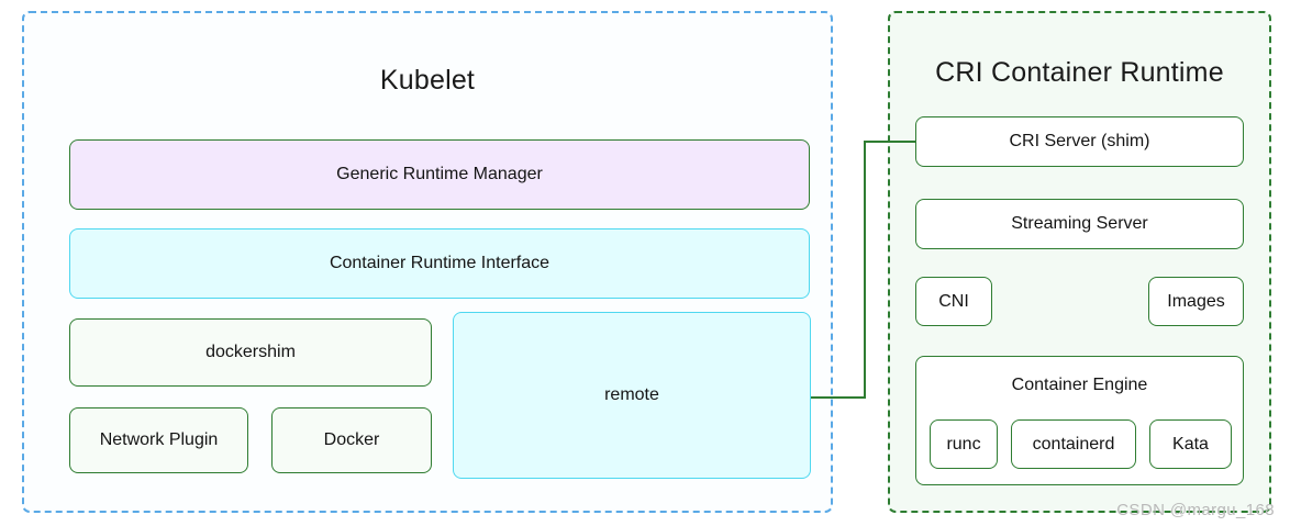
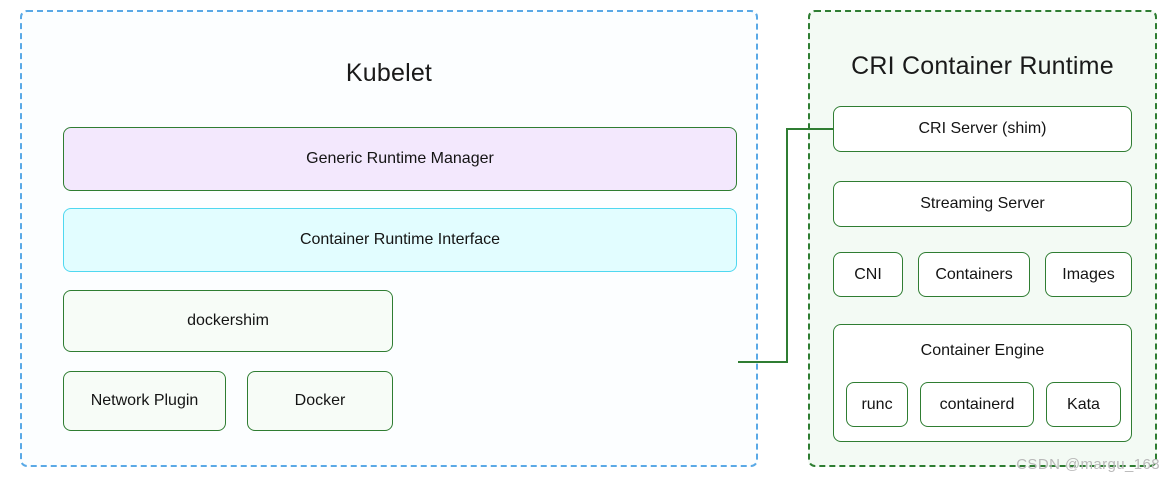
  Kubelet
  Generic Runtime Manager
  Container Runtime Interface
  dockershim
  Network Plugin
  Docker
- remote
  CRI Container Runtime
  CRI Server (shim)
  Streaming Server
  CNI
+ Containers
  Images
  Container Engine
  runc
  containerd
  Kata
  CSDN @margu_168
